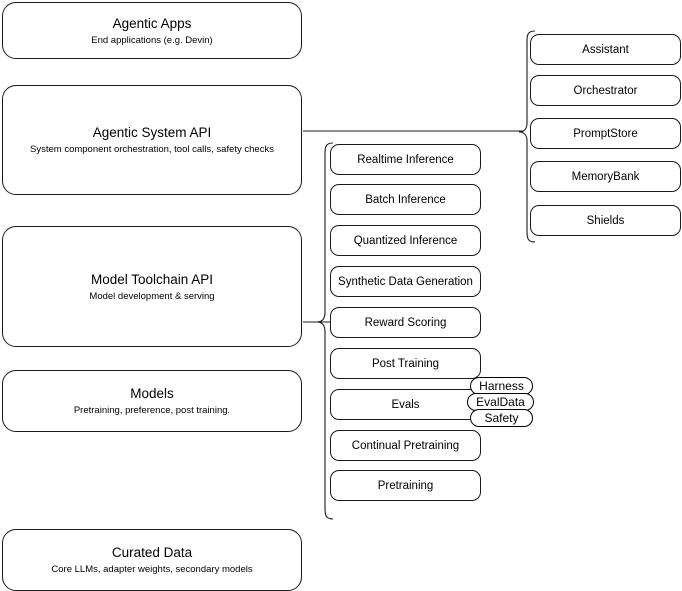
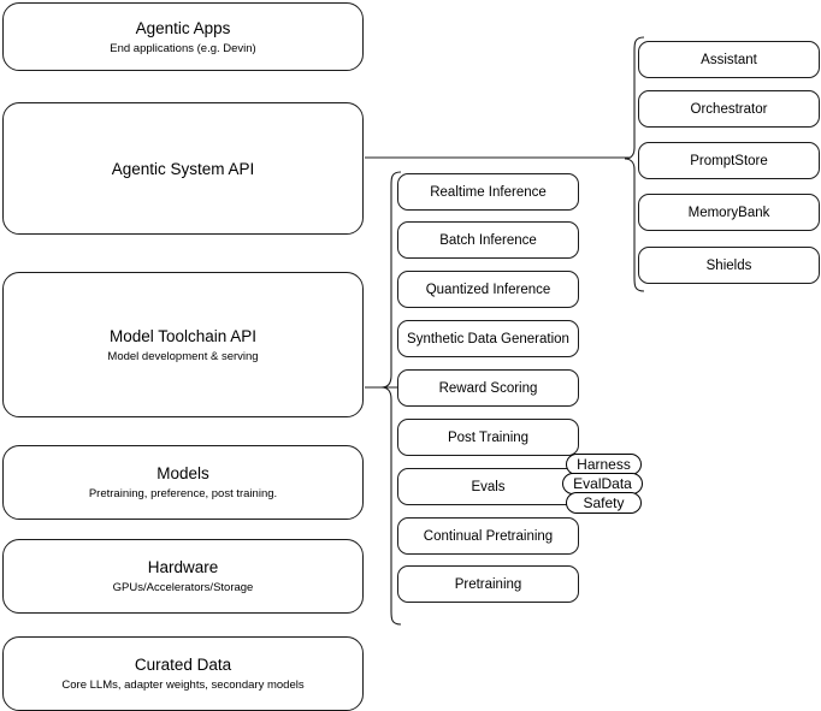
  Agentic Apps
  End applications (e.g. Devin)
  Agentic System API
- System component orchestration, tool calls, safety checks
  Model Toolchain API
  Model development & serving
  Models
  Pretraining, preference, post training.
+ Hardware
+ GPUs/Accelerators/Storage
  Curated Data
  Core LLMs, adapter weights, secondary models
  Realtime Inference
  Batch Inference
  Quantized Inference
  Synthetic Data Generation
  Reward Scoring
  Post Training
  Evals
  Continual Pretraining
  Pretraining
  Harness
  EvalData
  Safety
  Assistant
  Orchestrator
  PromptStore
  MemoryBank
  Shields
